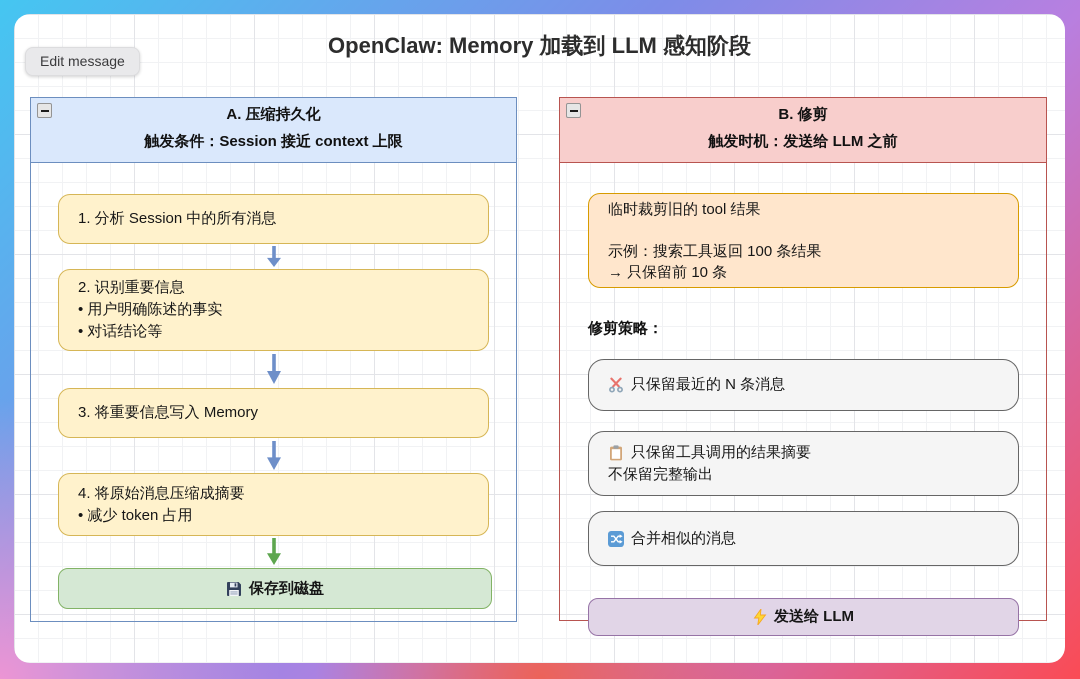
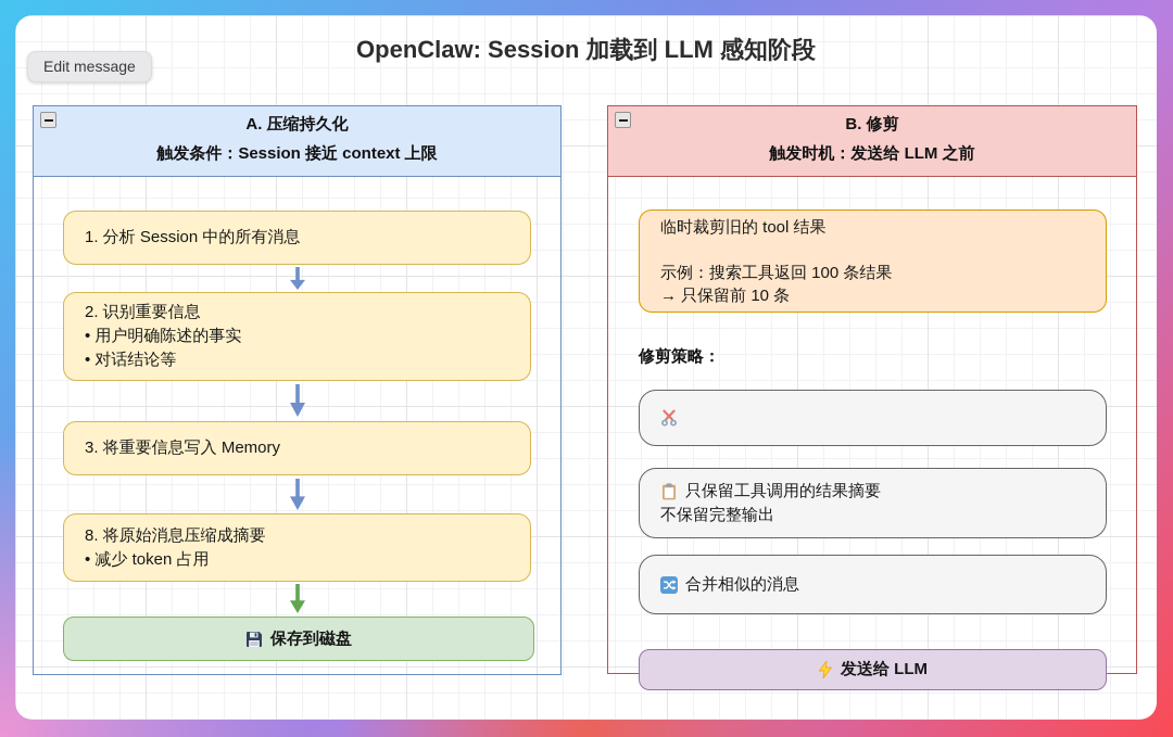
- OpenClaw: Memory 加载到 LLM 感知阶段
+ OpenClaw: Session 加载到 LLM 感知阶段
  Edit message
  A. 压缩持久化
  触发条件：Session 接近 context 上限
  1. 分析 Session 中的所有消息
  2. 识别重要信息
  • 用户明确陈述的事实
  • 对话结论等
  3. 将重要信息写入 Memory
- 4. 将原始消息压缩成摘要
+ 8. 将原始消息压缩成摘要
  • 减少 token 占用
  保存到磁盘
  B. 修剪
  触发时机：发送给 LLM 之前
  临时裁剪旧的 tool 结果
  示例：搜索工具返回 100 条结果
  → 只保留前 10 条
  修剪策略：
- 只保留最近的 N 条消息
  只保留工具调用的结果摘要
  不保留完整输出
  合并相似的消息
  发送给 LLM
